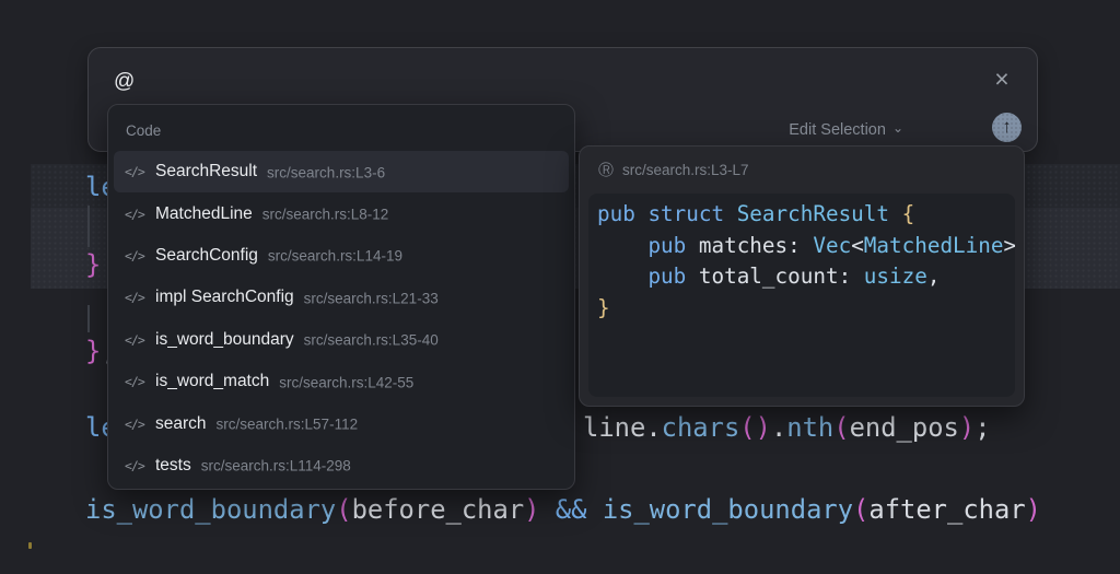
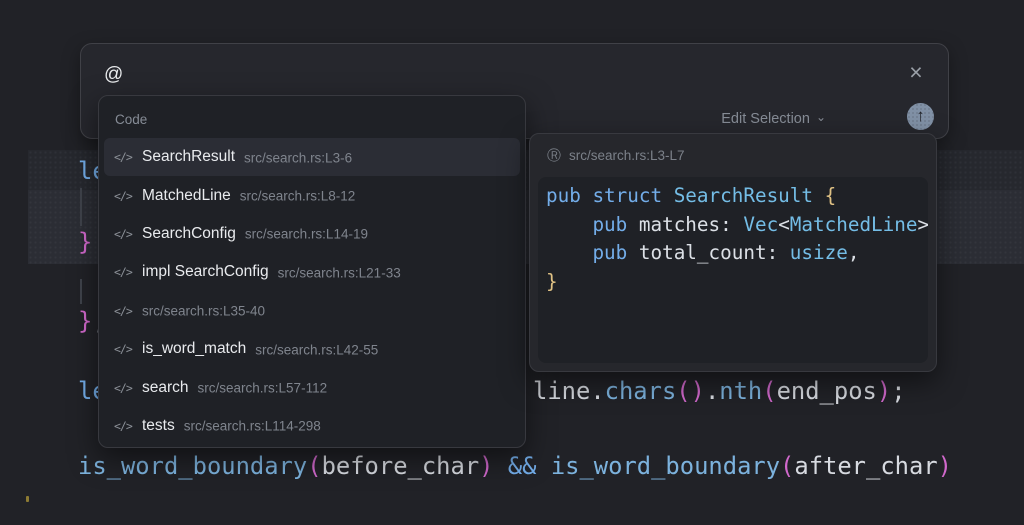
  }
  line.chars().nth(end_pos);
  is_word_boundary(before_char) && is_word_boundary(after_char)
  @
  ×
  Edit Selection
  ⌄
  ↑
  Code
  </>
  SearchResult
  src/search.rs:L3-6
  </>
  MatchedLine
  src/search.rs:L8-12
  </>
  SearchConfig
  src/search.rs:L14-19
  </>
  impl SearchConfig
  src/search.rs:L21-33
  </>
- is_word_boundary
  src/search.rs:L35-40
  </>
  is_word_match
  src/search.rs:L42-55
  </>
  search
  src/search.rs:L57-112
  </>
  tests
  src/search.rs:L114-298
  Ⓡ
  src/search.rs:L3-L7
  pub struct SearchResult {
  pub matches: Vec<MatchedLine>
  pub total_count: usize,
  }
